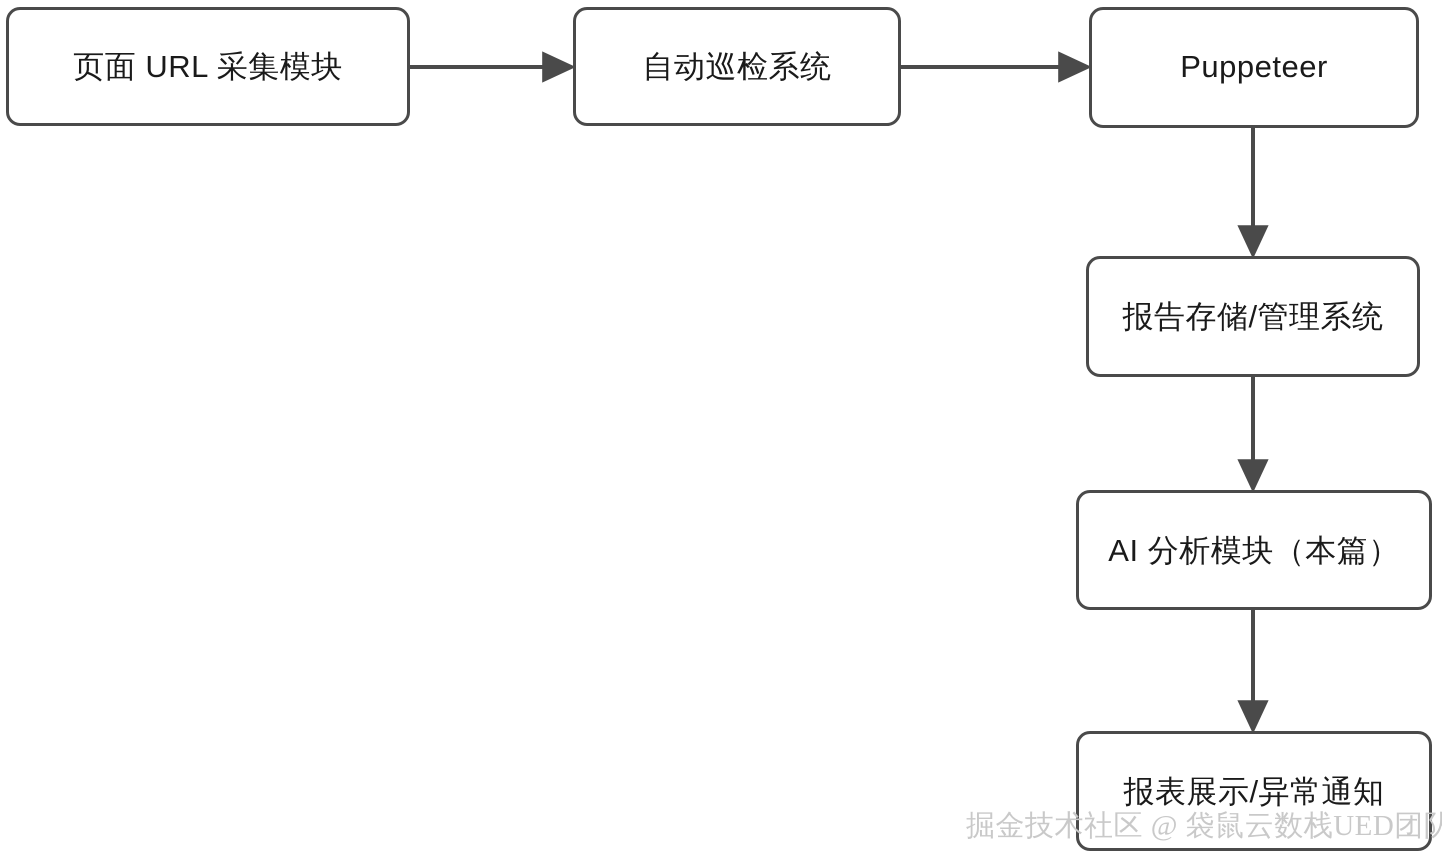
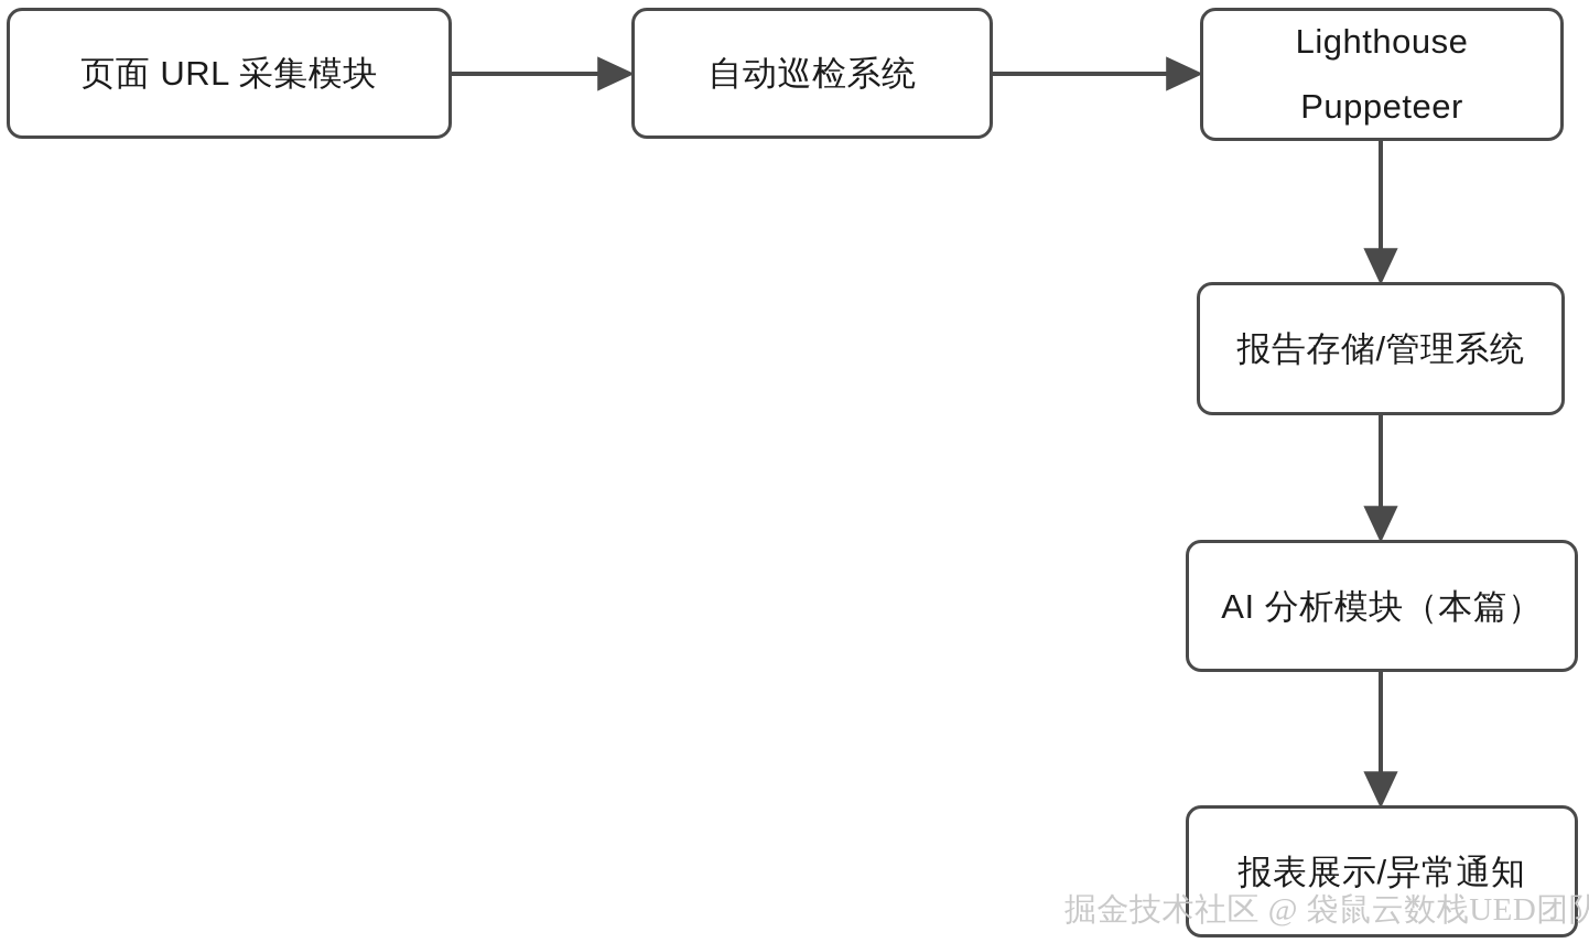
  页面 URL 采集模块
  自动巡检系统
+ Lighthouse
  Puppeteer
  报告存储/管理系统
  AI 分析模块（本篇）
  报表展示/异常通知
  掘金技术社区 @ 袋鼠云数栈UED团队
